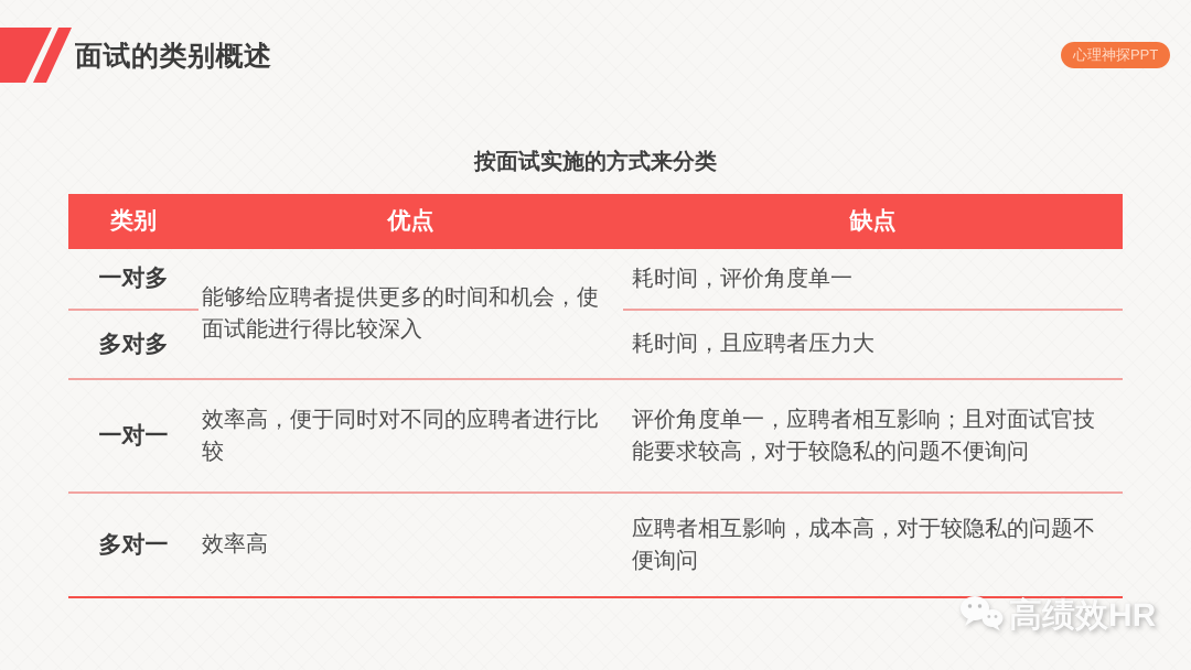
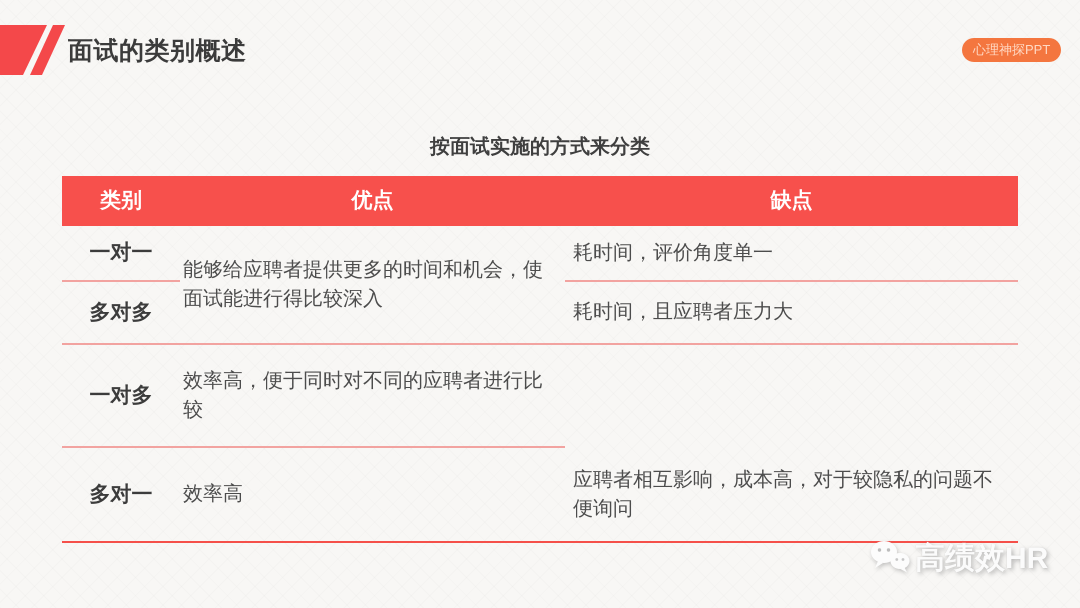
  面试的类别概述
  心理神探PPT
  按面试实施的方式来分类
  类别
  优点
  缺点
- 一对多
+ 一对一
  多对多
- 一对一
+ 一对多
  多对一
  能够给应聘者提供更多的时间和机会，使面试能进行得比较深入
  效率高，便于同时对不同的应聘者进行比较
  效率高
  耗时间，评价角度单一
  耗时间，且应聘者压力大
- 评价角度单一，应聘者相互影响；且对面试官技能要求较高，对于较隐私的问题不便询问
  应聘者相互影响，成本高，对于较隐私的问题不便询问
  高绩效HR
